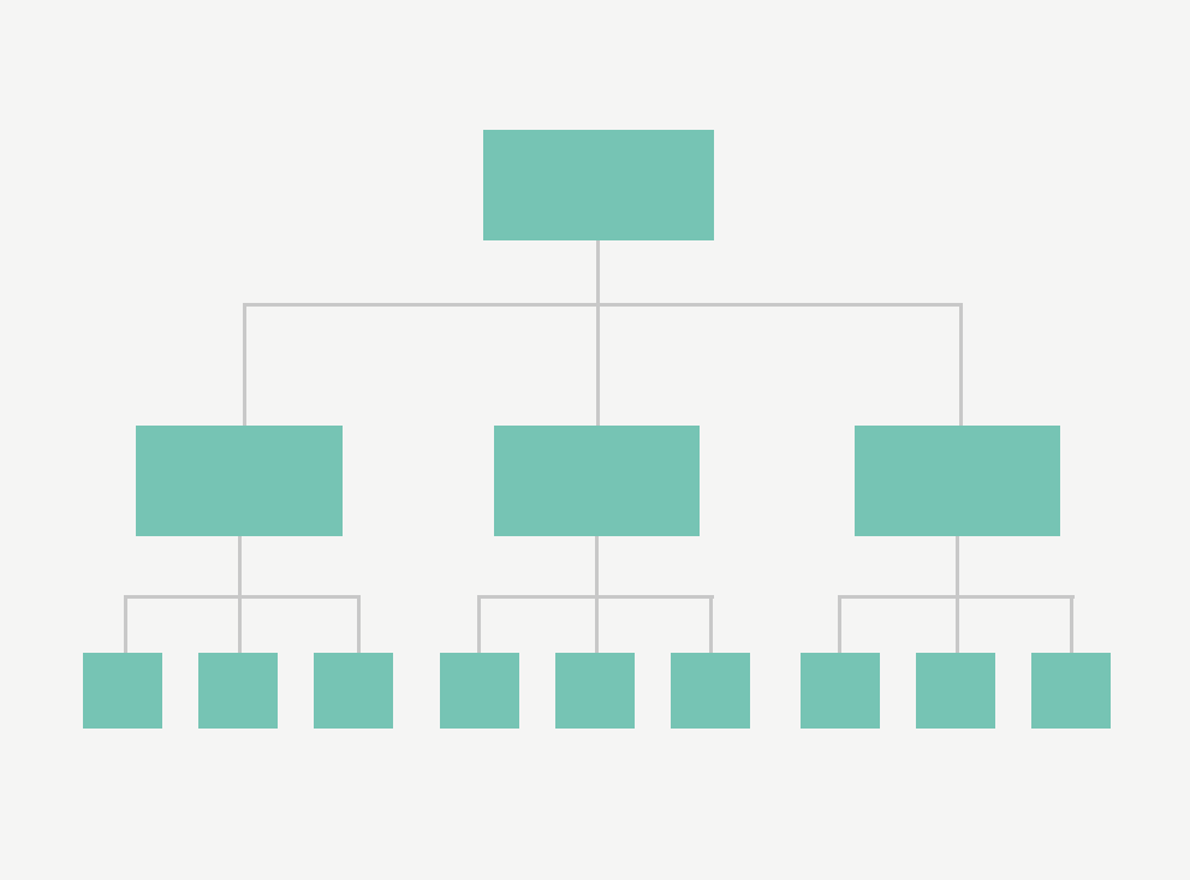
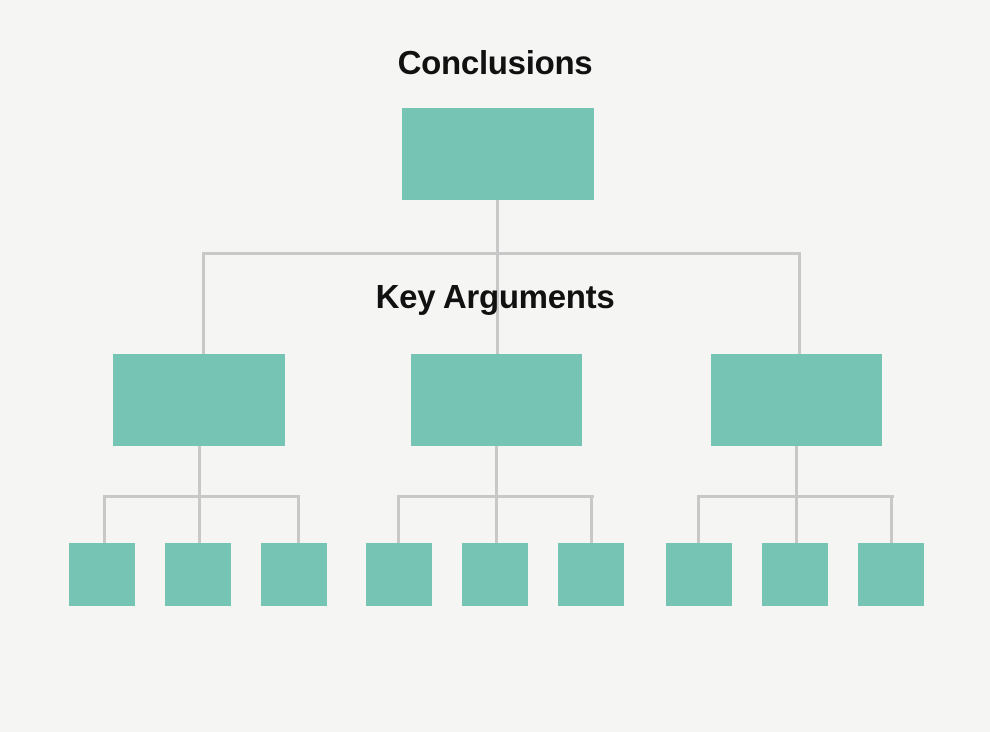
+ Conclusions
+ Key Arguments
